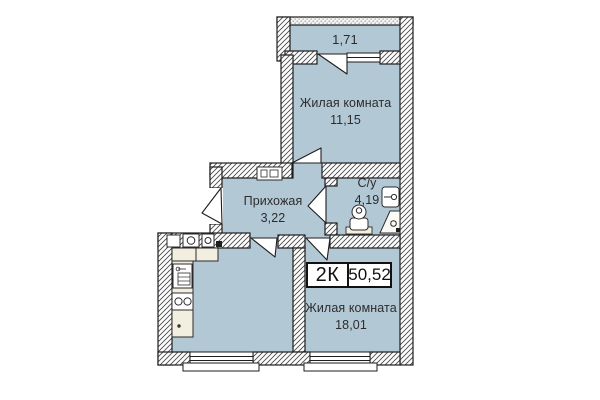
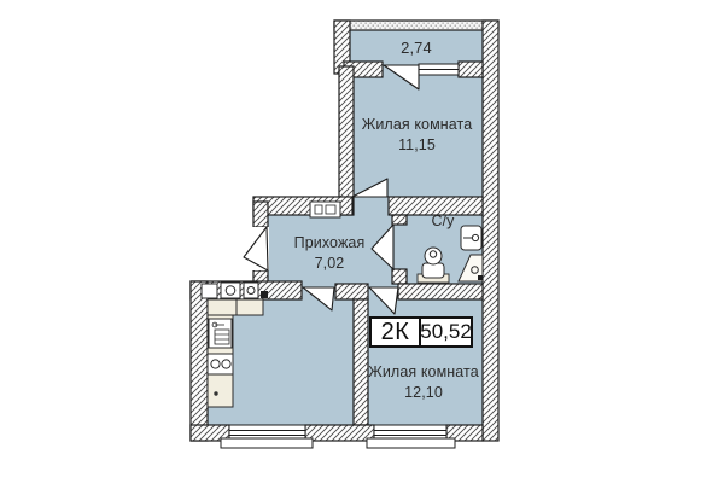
- 1,71
+ 2,74
  Жилая комната
  11,15
  С/у
- 4,19
  Прихожая
- 3,22
+ 7,02
  Жилая комната
- 18,01
+ 12,10
  2К
  50,52
